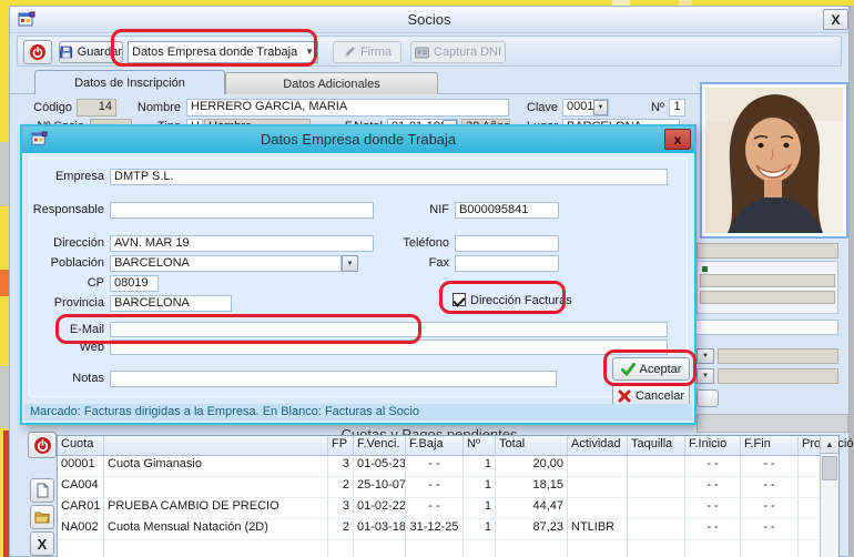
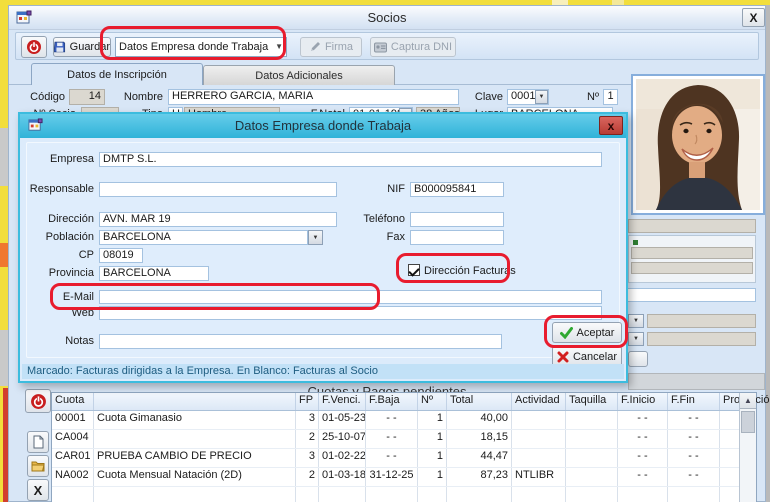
  Socios
  X
  Guardar
  Datos Empresa donde Trabaja
  ▼
  Firma
  Captura DNI
  Datos de Inscripción
  Datos Adicionales
  Código
  14
  Nombre
  HERRERO GARCIA, MARIA
  Clave
  0001
  Nº
  1
  X
  Cuota
  FP
  F.Venci.
  F.Baja
  Nº
  Total
  Actividad
  Taquilla
  F.Inicio
  F.Fin
  00001
  Cuota Gimanasio
  3
  01-05-23
  - -
  1
- 20,00
+ 40,00
  - -
  - -
  CA004
  2
  25-10-07
  - -
  1
  18,15
  - -
  - -
  CAR01
  PRUEBA CAMBIO DE PRECIO
  3
  01-02-22
  - -
  1
  44,47
  - -
  - -
  NA002
  Cuota Mensual Natación (2D)
  2
  01-03-18
  31-12-25
  1
  87,23
  NTLIBR
  - -
  - -
  ▲
  Datos Empresa donde Trabaja
  x
  Empresa
  DMTP S.L.
  Responsable
  NIF
  B000095841
  Dirección
  AVN. MAR 19
  Teléfono
  Población
  BARCELONA
  Fax
  CP
  08019
  Provincia
  BARCELONA
  Dirección Facturas
  E-Mail
  Web
  Notas
  Aceptar
  Cancelar
  Marcado: Facturas dirigidas a la Empresa. En Blanco: Facturas al Socio
